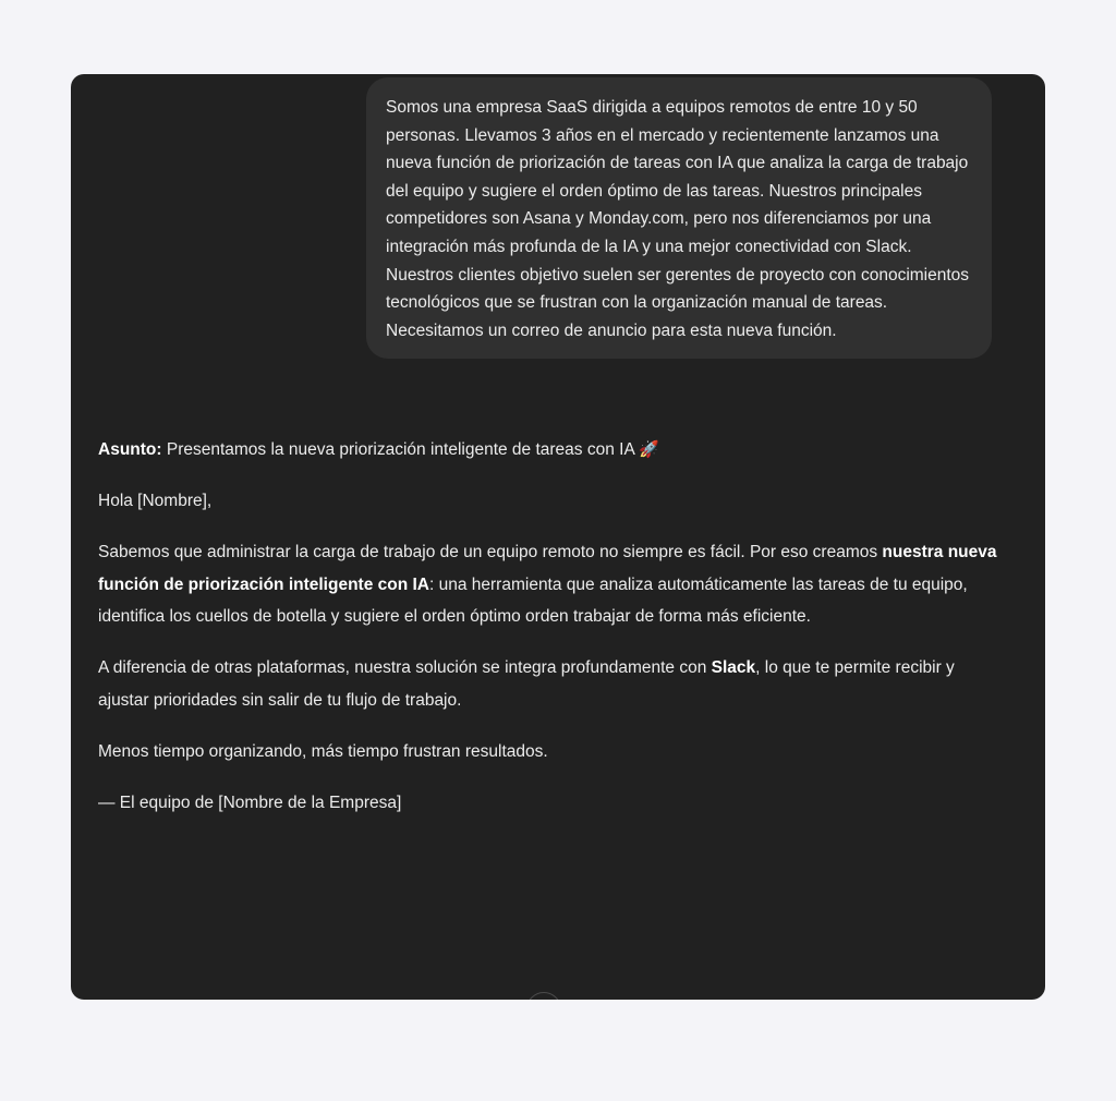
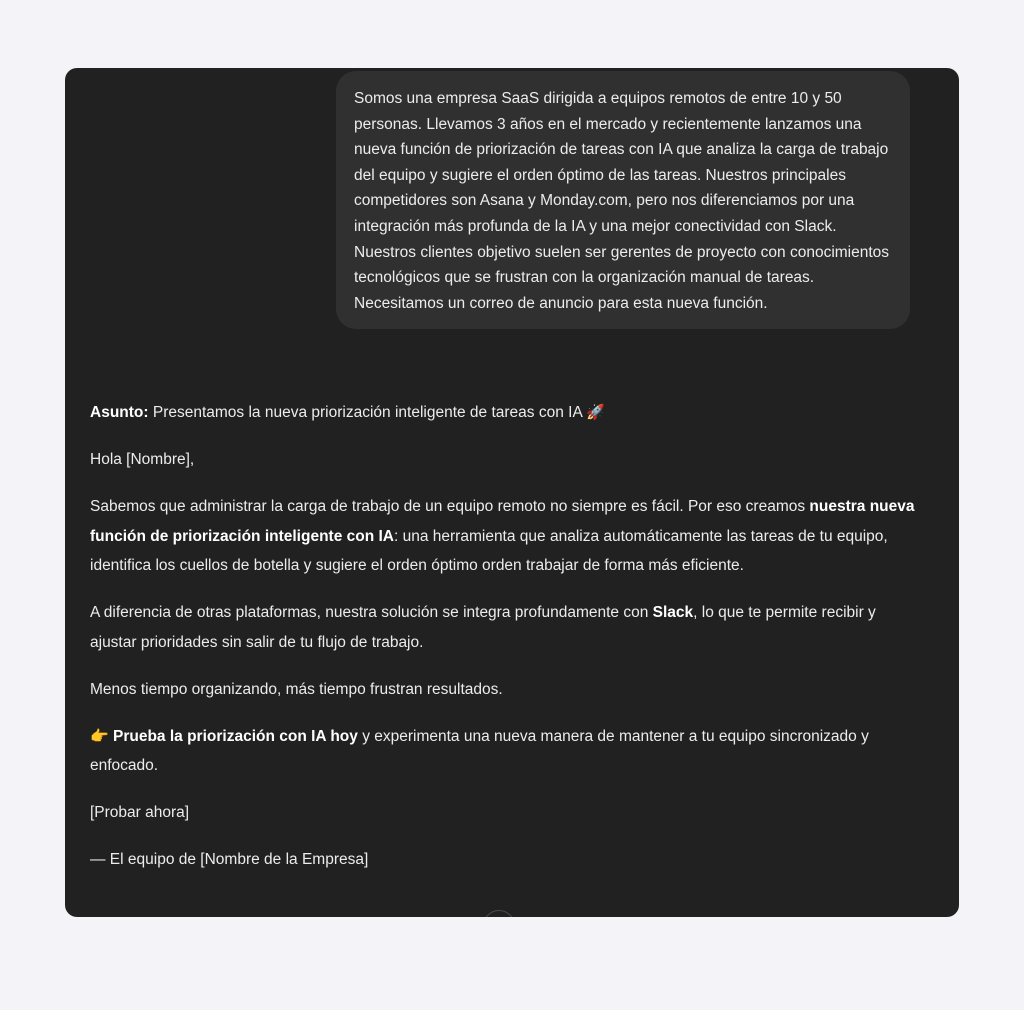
  Somos una empresa SaaS dirigida a equipos remotos de entre 10 y 50 personas. Llevamos 3 años en el mercado y recientemente lanzamos una nueva función de priorización de tareas con IA que analiza la carga de trabajo del equipo y sugiere el orden óptimo de las tareas. Nuestros principales competidores son Asana y Monday.com, pero nos diferenciamos por una integración más profunda de la IA y una mejor conectividad con Slack. Nuestros clientes objetivo suelen ser gerentes de proyecto con conocimientos tecnológicos que se frustran con la organización manual de tareas. Necesitamos un correo de anuncio para esta nueva función.
  Asunto: Presentamos la nueva priorización inteligente de tareas con IA 🚀
  Hola [Nombre],
  Sabemos que administrar la carga de trabajo de un equipo remoto no siempre es fácil. Por eso creamos nuestra nueva función de priorización inteligente con IA: una herramienta que analiza automáticamente las tareas de tu equipo, identifica los cuellos de botella y sugiere el orden óptimo orden trabajar de forma más eficiente.
  A diferencia de otras plataformas, nuestra solución se integra profundamente con Slack, lo que te permite recibir y ajustar prioridades sin salir de tu flujo de trabajo.
  Menos tiempo organizando, más tiempo frustran resultados.
+ 👉 Prueba la priorización con IA hoy y experimenta una nueva manera de mantener a tu equipo sincronizado y enfocado.
+ [Probar ahora]
  — El equipo de [Nombre de la Empresa]
